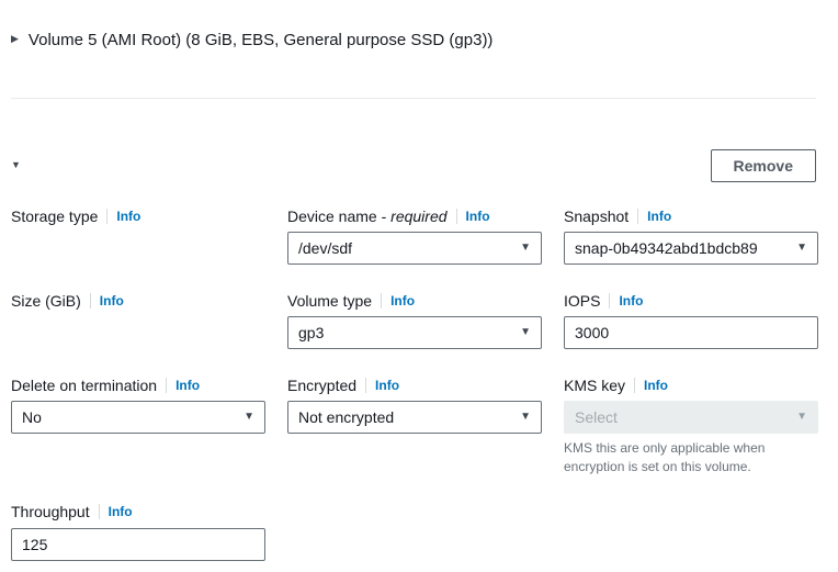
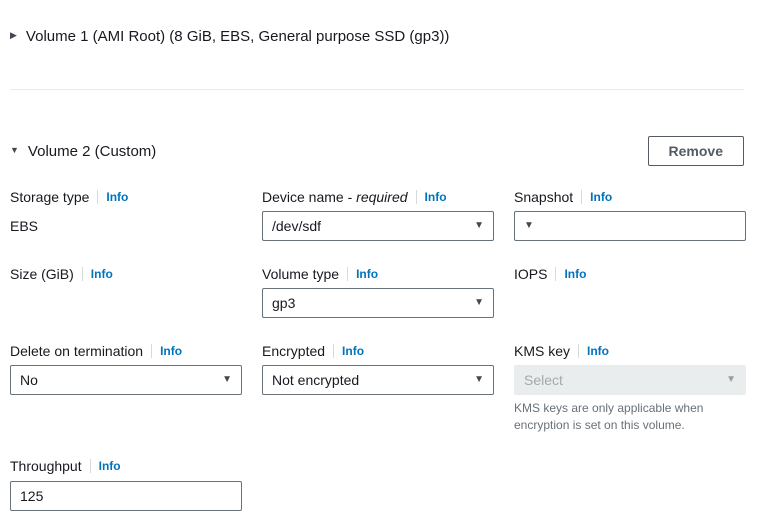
  ▶
- Volume 5 (AMI Root) (8 GiB, EBS, General purpose SSD (gp3))
+ Volume 1 (AMI Root) (8 GiB, EBS, General purpose SSD (gp3))
  ▼
+ Volume 2 (Custom)
  Remove
  Storage type
  Info
+ EBS
  Device name - required
  Info
  /dev/sdf
  ▼
  Snapshot
  Info
- snap-0b49342abd1bdcb89
  ▼
  Size (GiB)
  Info
  Volume type
  Info
  gp3
  ▼
  IOPS
  Info
- 3000
  Delete on termination
  Info
  No
  ▼
  Encrypted
  Info
  Not encrypted
  ▼
  KMS key
  Info
  Select
  ▼
- KMS this are only applicable when encryption is set on this volume.
+ KMS keys are only applicable when encryption is set on this volume.
  Throughput
  Info
  125
